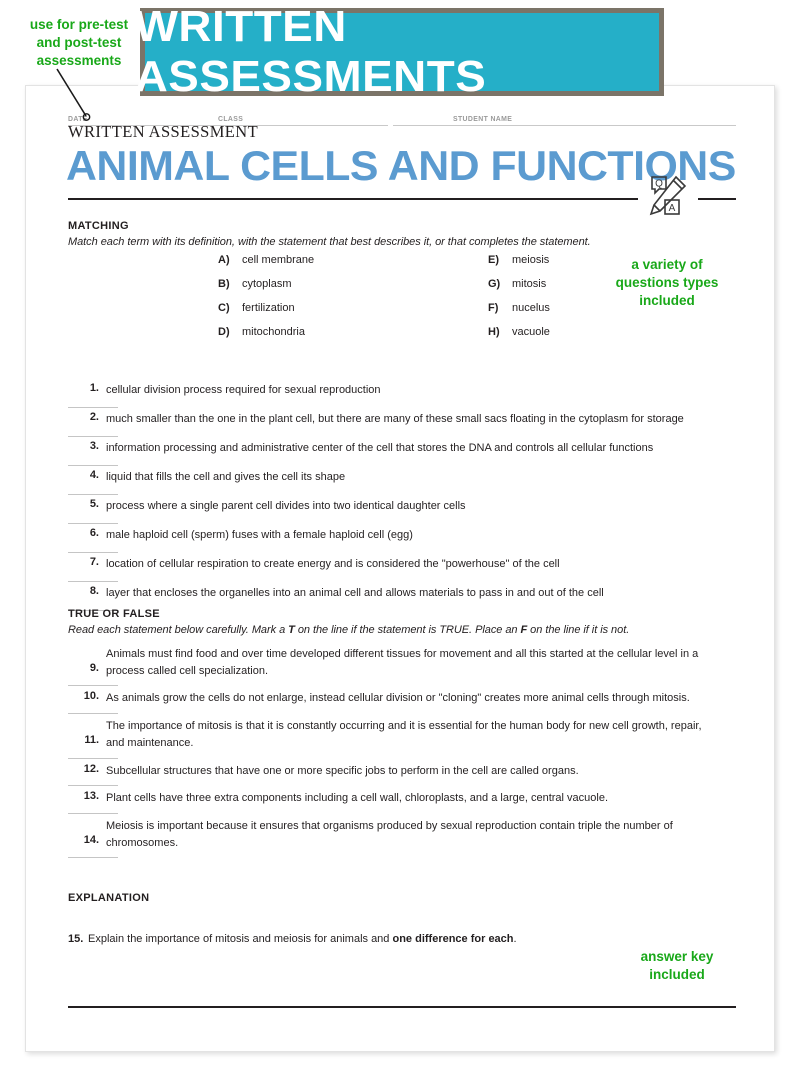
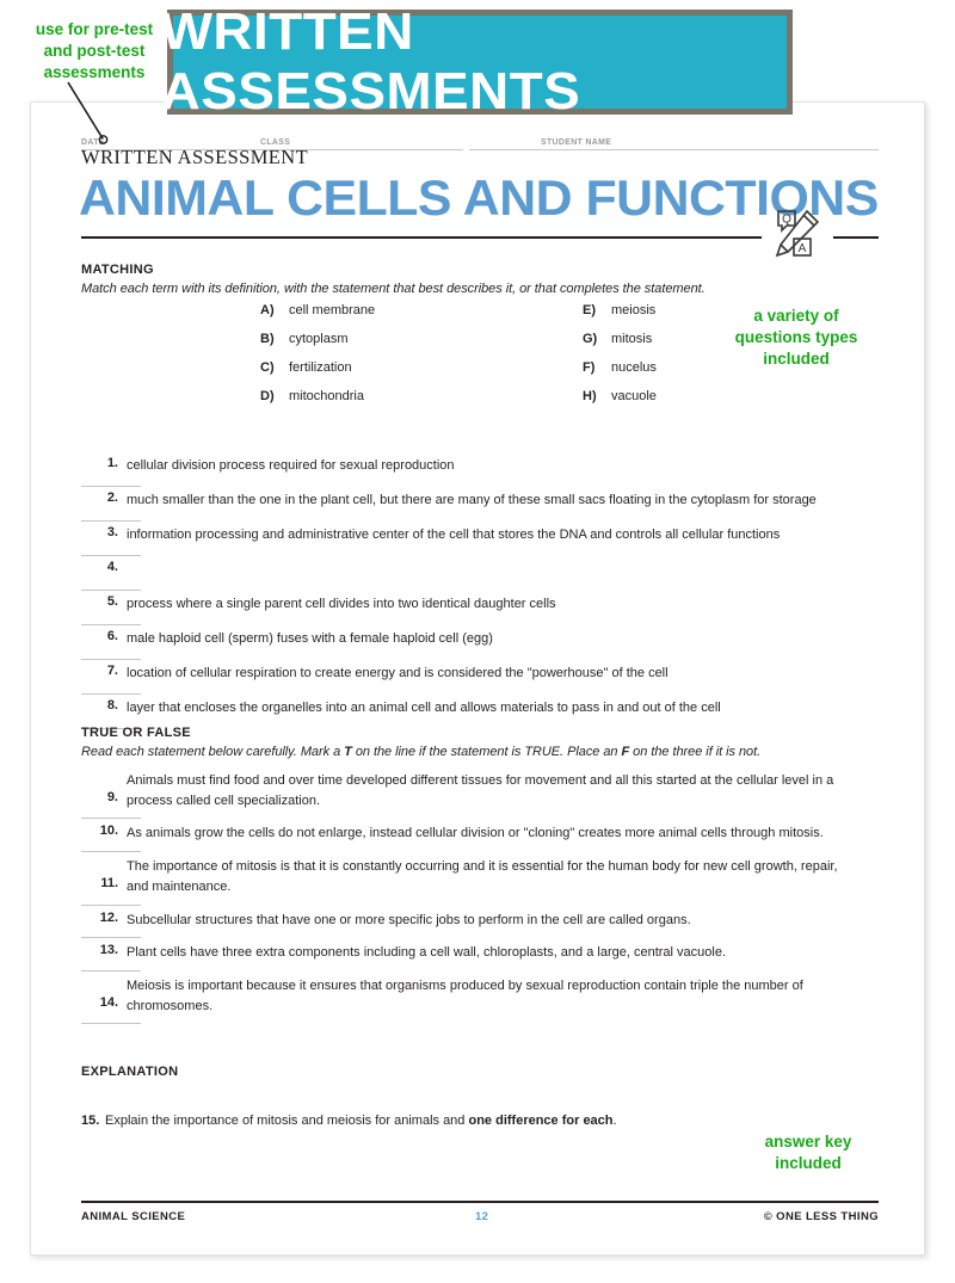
  WRITTEN ASSESSMENTS
  use for pre-test
  and post-test
  assessments
  a variety of
  questions types
  included
  answer key
  included
  DATE
  CLASS
  STUDENT NAME
  WRITTEN ASSESSMENT
  ANIMAL CELLS AND FUNCTIONS
  Q
  A
  MATCHING
  Match each term with its definition, with the statement that best describes it, or that completes the statement.
  A)
  cell membrane
  B)
  cytoplasm
  C)
  fertilization
  D)
  mitochondria
  E)
  meiosis
  G)
  mitosis
  F)
  nucelus
  H)
  vacuole
  1.
  cellular division process required for sexual reproduction
  2.
  much smaller than the one in the plant cell, but there are many of these small sacs floating in the cytoplasm for storage
  3.
  information processing and administrative center of the cell that stores the DNA and controls all cellular functions
  4.
- liquid that fills the cell and gives the cell its shape
  5.
  process where a single parent cell divides into two identical daughter cells
  6.
  male haploid cell (sperm) fuses with a female haploid cell (egg)
  7.
  location of cellular respiration to create energy and is considered the "powerhouse" of the cell
  8.
  layer that encloses the organelles into an animal cell and allows materials to pass in and out of the cell
  TRUE OR FALSE
- Read each statement below carefully. Mark a T on the line if the statement is TRUE. Place an F on the line if it is not.
+ Read each statement below carefully. Mark a T on the line if the statement is TRUE. Place an F on the three if it is not.
  9.
  Animals must find food and over time developed different tissues for movement and all this started at the cellular level in a process called cell specialization.
  10.
  As animals grow the cells do not enlarge, instead cellular division or "cloning" creates more animal cells through mitosis.
  11.
  The importance of mitosis is that it is constantly occurring and it is essential for the human body for new cell growth, repair, and maintenance.
  12.
  Subcellular structures that have one or more specific jobs to perform in the cell are called organs.
  13.
  Plant cells have three extra components including a cell wall, chloroplasts, and a large, central vacuole.
  14.
  Meiosis is important because it ensures that organisms produced by sexual reproduction contain triple the number of chromosomes.
  EXPLANATION
  15. Explain the importance of mitosis and meiosis for animals and one difference for each.
+ ANIMAL SCIENCE
+ 12
+ © ONE LESS THING
